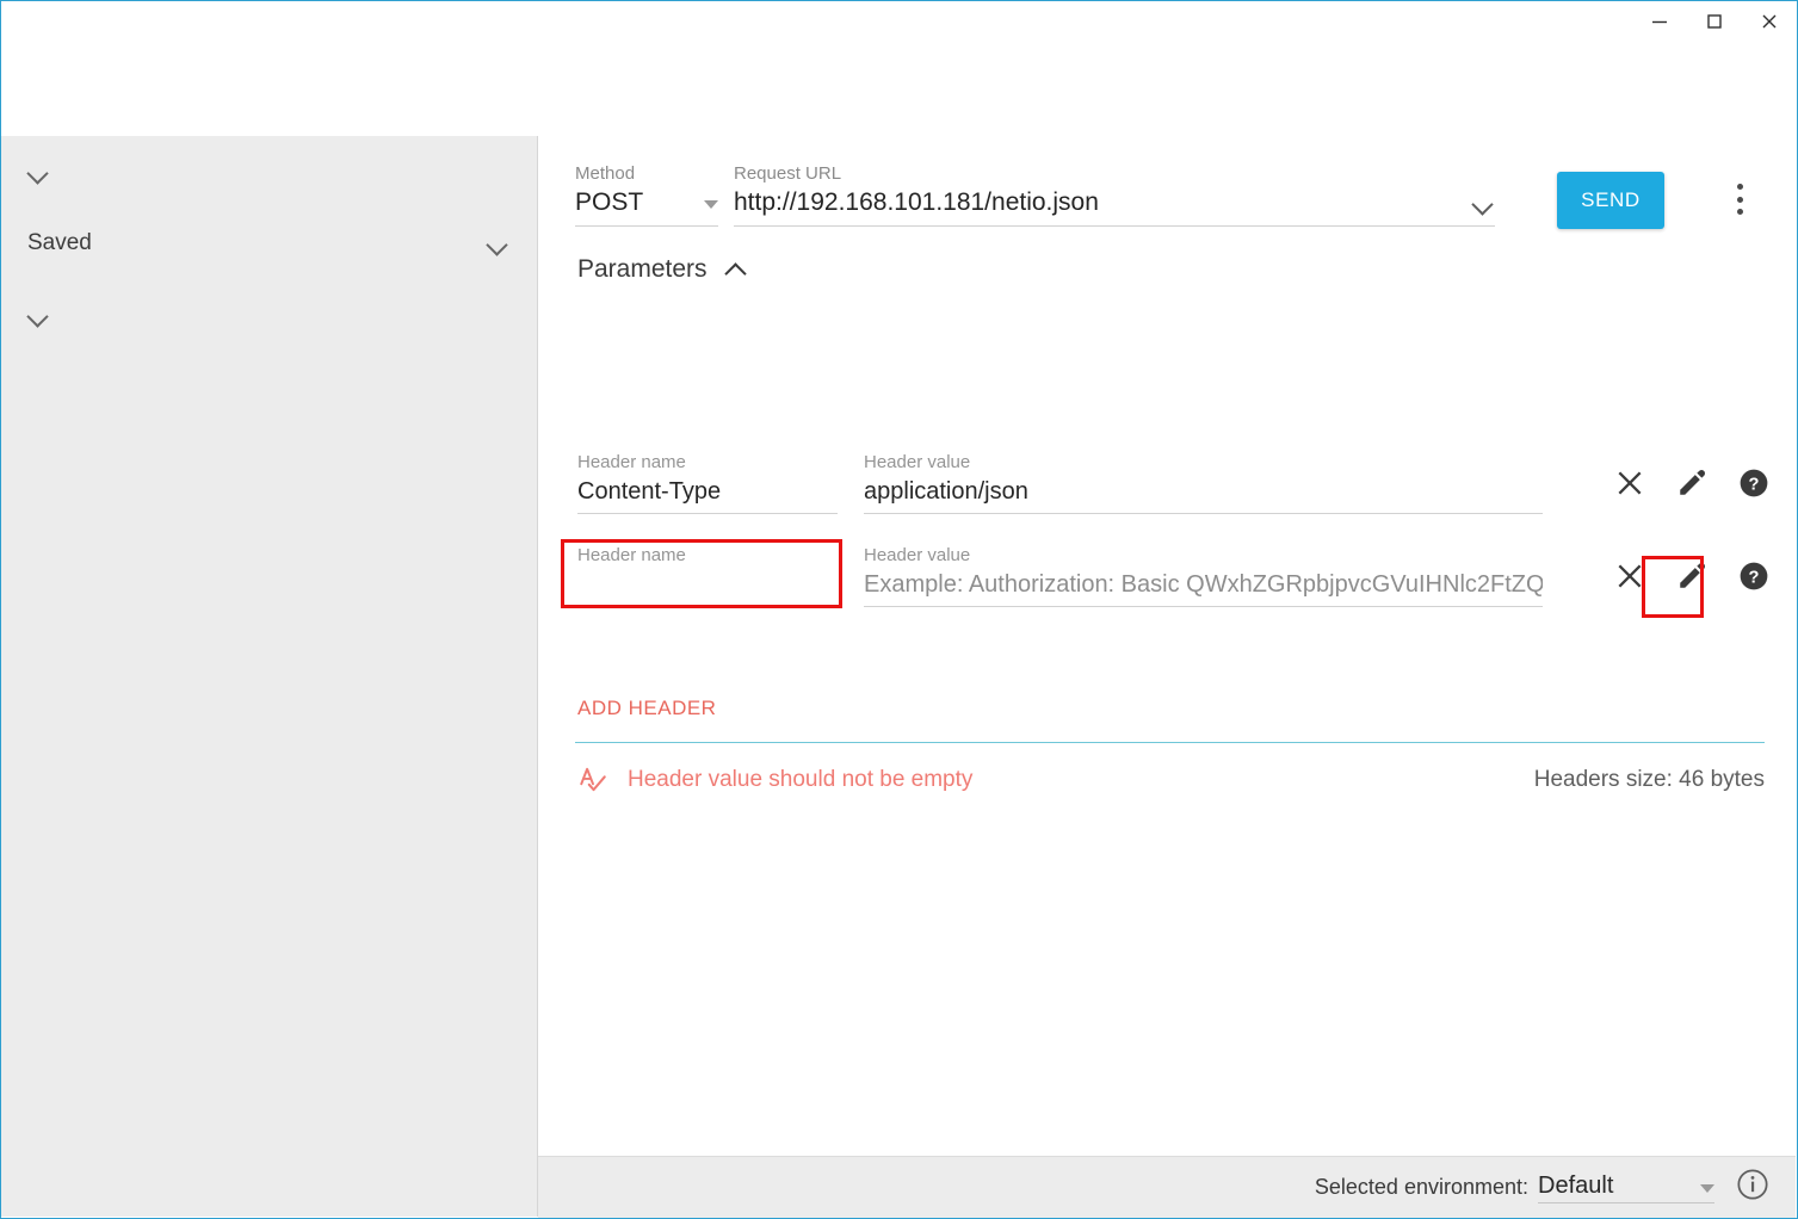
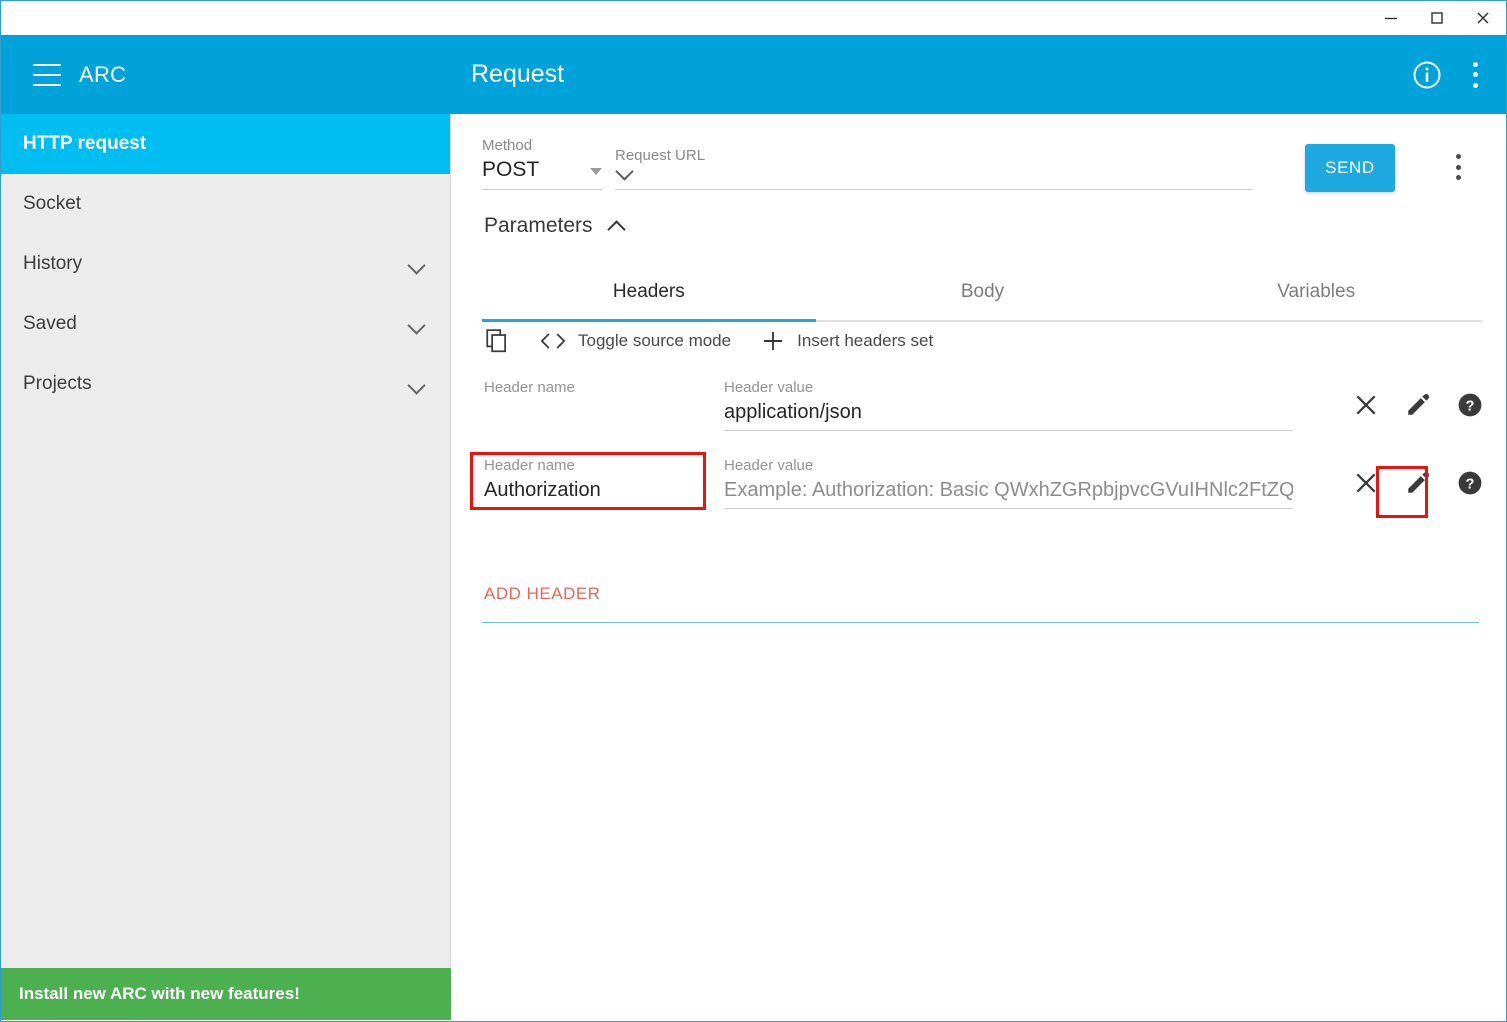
+ ARC
+ Request
+ HTTP request
+ Socket
+ History
  Saved
+ Projects
+ Install new ARC with new features!
  Method
  POST
  Request URL
- http://192.168.101.181/netio.json
  SEND
  Parameters
+ Headers
+ Body
+ Variables
+ Toggle source mode
+ Insert headers set
  Header name
- Content-Type
  Header value
  application/json
  ?
  Header name
+ Authorization
  Header value
  Example: Authorization: Basic QWxhZGRpbjpvcGVuIHNlc2FtZQ
  ?
  ADD HEADER
- Header value should not be empty
- Headers size: 46 bytes
- Selected environment:
- Default
